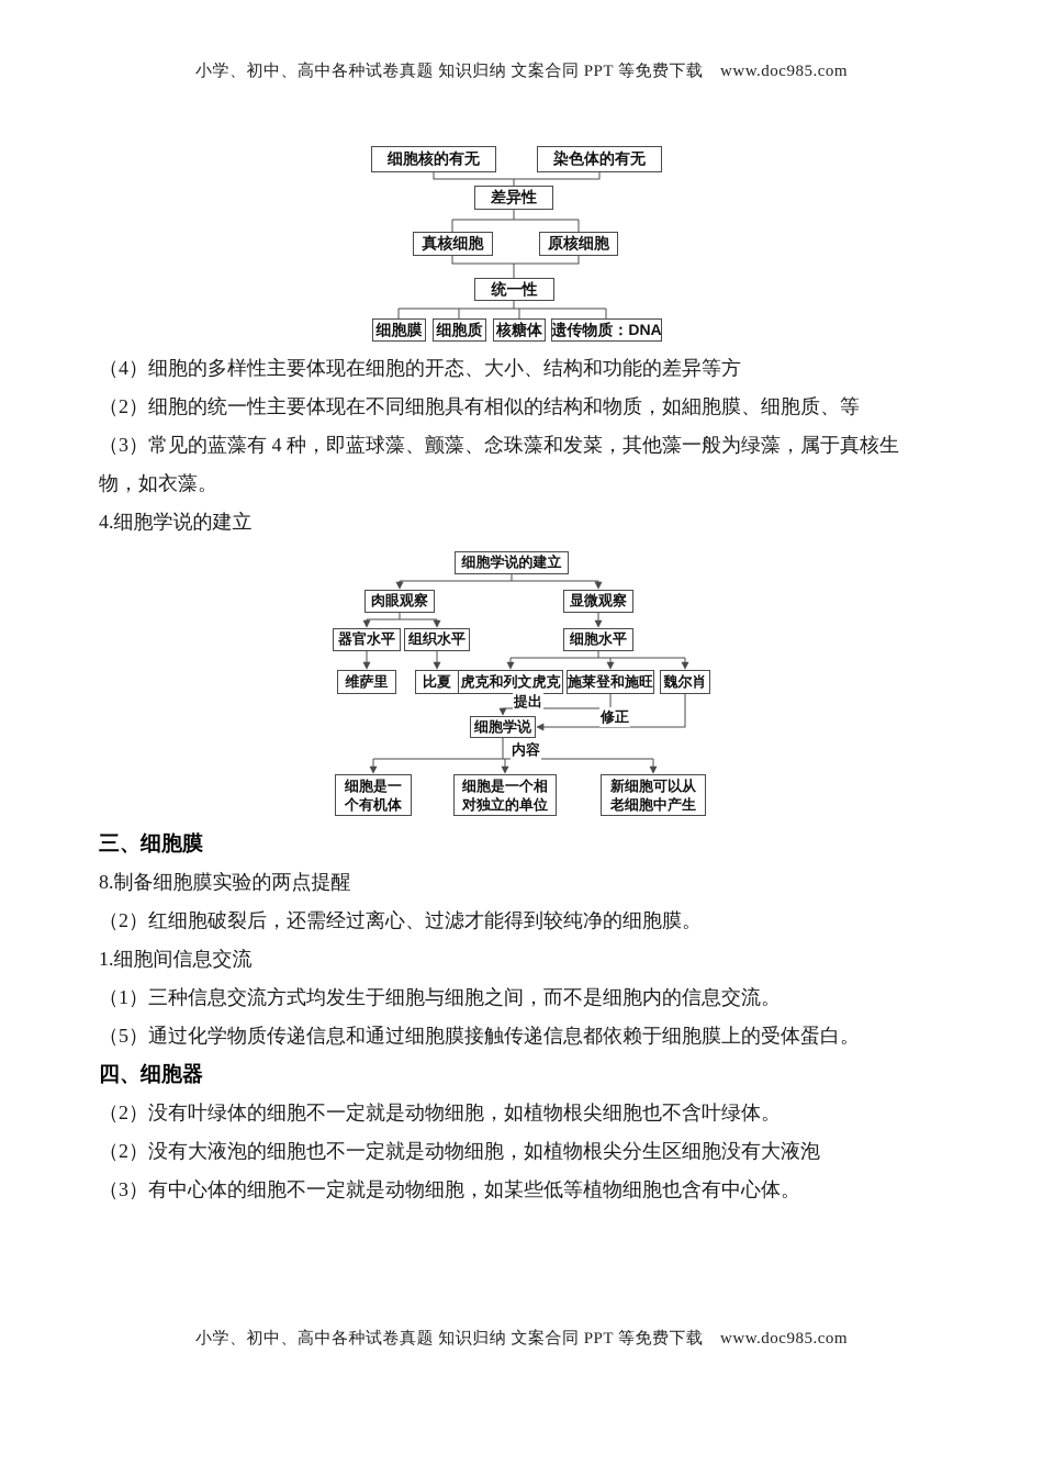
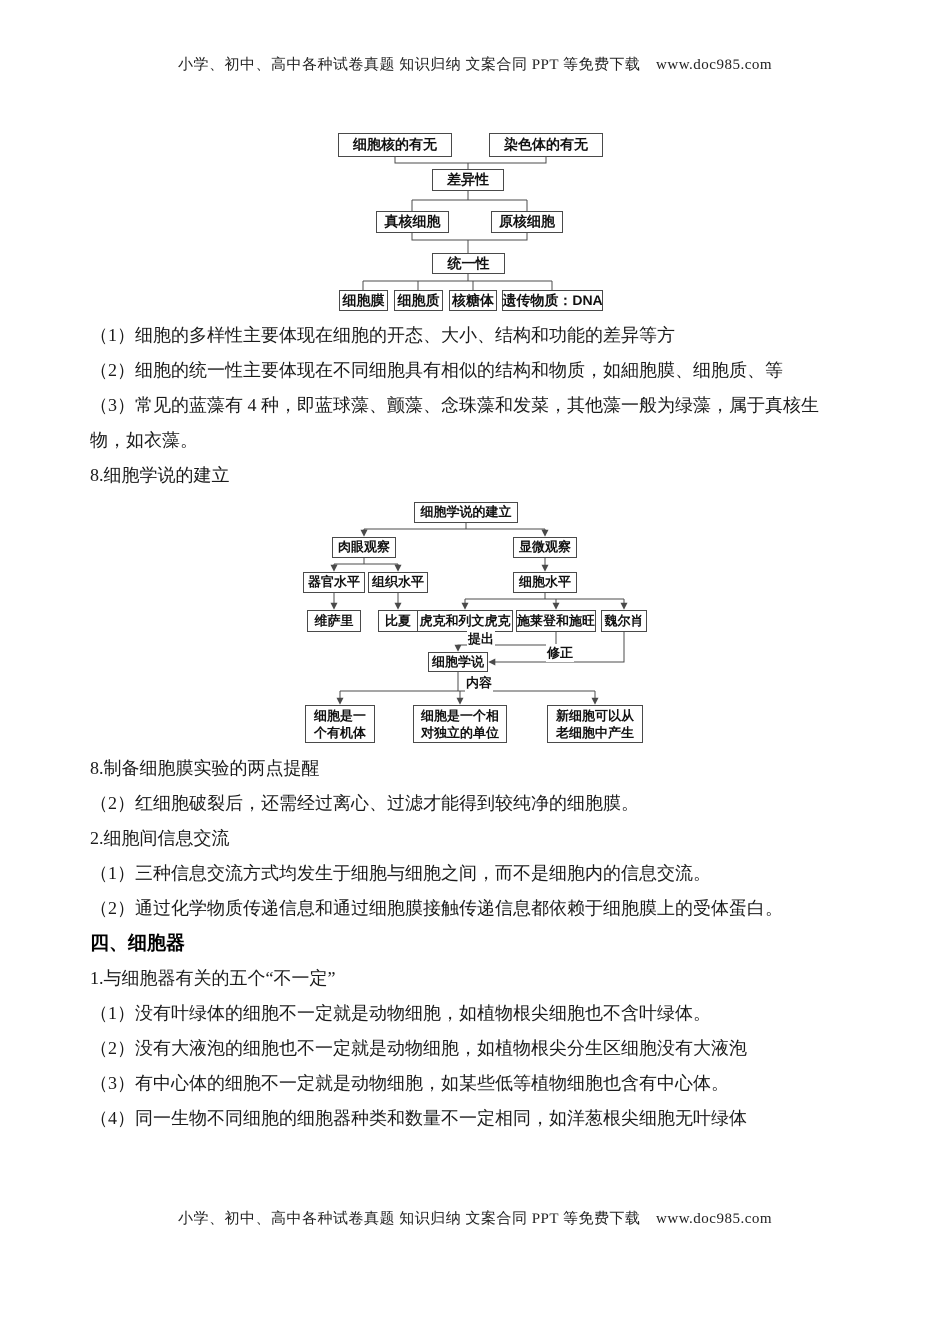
  小学、初中、高中各种试卷真题 知识归纳 文案合同 PPT 等免费下载 www.doc985.com
  细胞核的有无
  染色体的有无
  差异性
  真核细胞
  原核细胞
  统一性
  细胞膜
  细胞质
  核糖体
  遗传物质：DNA
- （4）细胞的多样性主要体现在细胞的开态、大小、结构和功能的差异等方
+ （1）细胞的多样性主要体现在细胞的开态、大小、结构和功能的差异等方
  （2）细胞的统一性主要体现在不同细胞具有相似的结构和物质，如細胞膜、细胞质、等
  （3）常见的蓝藻有 4 种，即蓝球藻、颤藻、念珠藻和发菜，其他藻一般为绿藻，属于真核生
  物，如衣藻。
- 4.细胞学说的建立
+ 8.细胞学说的建立
  细胞学说的建立
  肉眼观察
  显微观察
  器官水平
  组织水平
  细胞水平
  维萨里
  比夏
  虎克和列文虎克
  施莱登和施旺
  魏尔肖
  细胞学说
  提出
  修正
  内容
  细胞是一个有机体
  细胞是一个相对独立的单位
  新细胞可以从老细胞中产生
- 三、细胞膜
  8.制备细胞膜实验的两点提醒
  （2）红细胞破裂后，还需经过离心、过滤才能得到较纯净的细胞膜。
- 1.细胞间信息交流
+ 2.细胞间信息交流
  （1）三种信息交流方式均发生于细胞与细胞之间，而不是细胞内的信息交流。
- （5）通过化学物质传递信息和通过细胞膜接触传递信息都依赖于细胞膜上的受体蛋白。
+ （2）通过化学物质传递信息和通过细胞膜接触传递信息都依赖于细胞膜上的受体蛋白。
  四、细胞器
+ 1.与细胞器有关的五个“不一定”
- （2）没有叶绿体的细胞不一定就是动物细胞，如植物根尖细胞也不含叶绿体。
+ （1）没有叶绿体的细胞不一定就是动物细胞，如植物根尖细胞也不含叶绿体。
  （2）没有大液泡的细胞也不一定就是动物细胞，如植物根尖分生区细胞没有大液泡
  （3）有中心体的细胞不一定就是动物细胞，如某些低等植物细胞也含有中心体。
+ （4）同一生物不同细胞的细胞器种类和数量不一定相同，如洋葱根尖细胞无叶绿体
  小学、初中、高中各种试卷真题 知识归纳 文案合同 PPT 等免费下载 www.doc985.com
